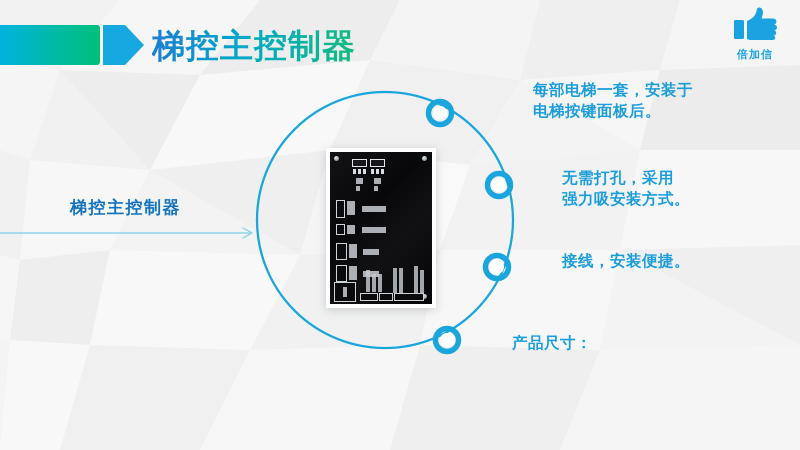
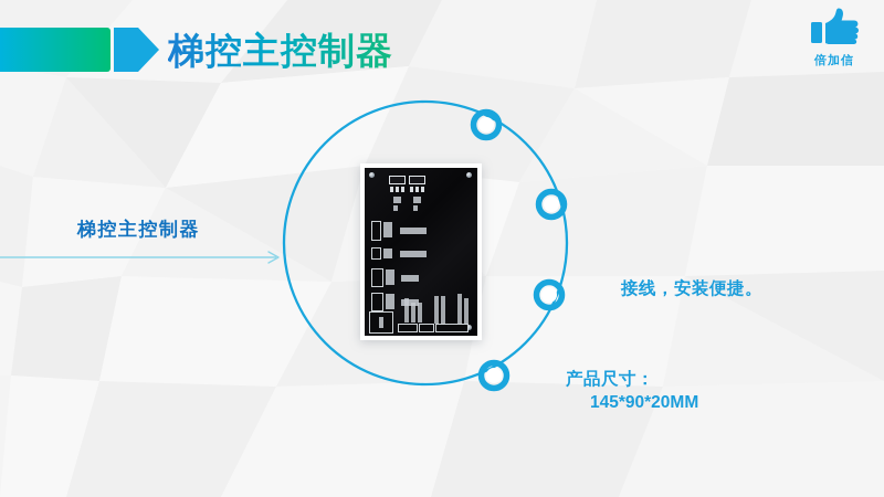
  梯控主控制器
  倍加信
  梯控主控制器
- 每部电梯一套，安装于
- 电梯按键面板后。
- 无需打孔，采用
- 强力吸安装方式。
  接线，安装便捷。
  产品尺寸：
+ 145*90*20MM
